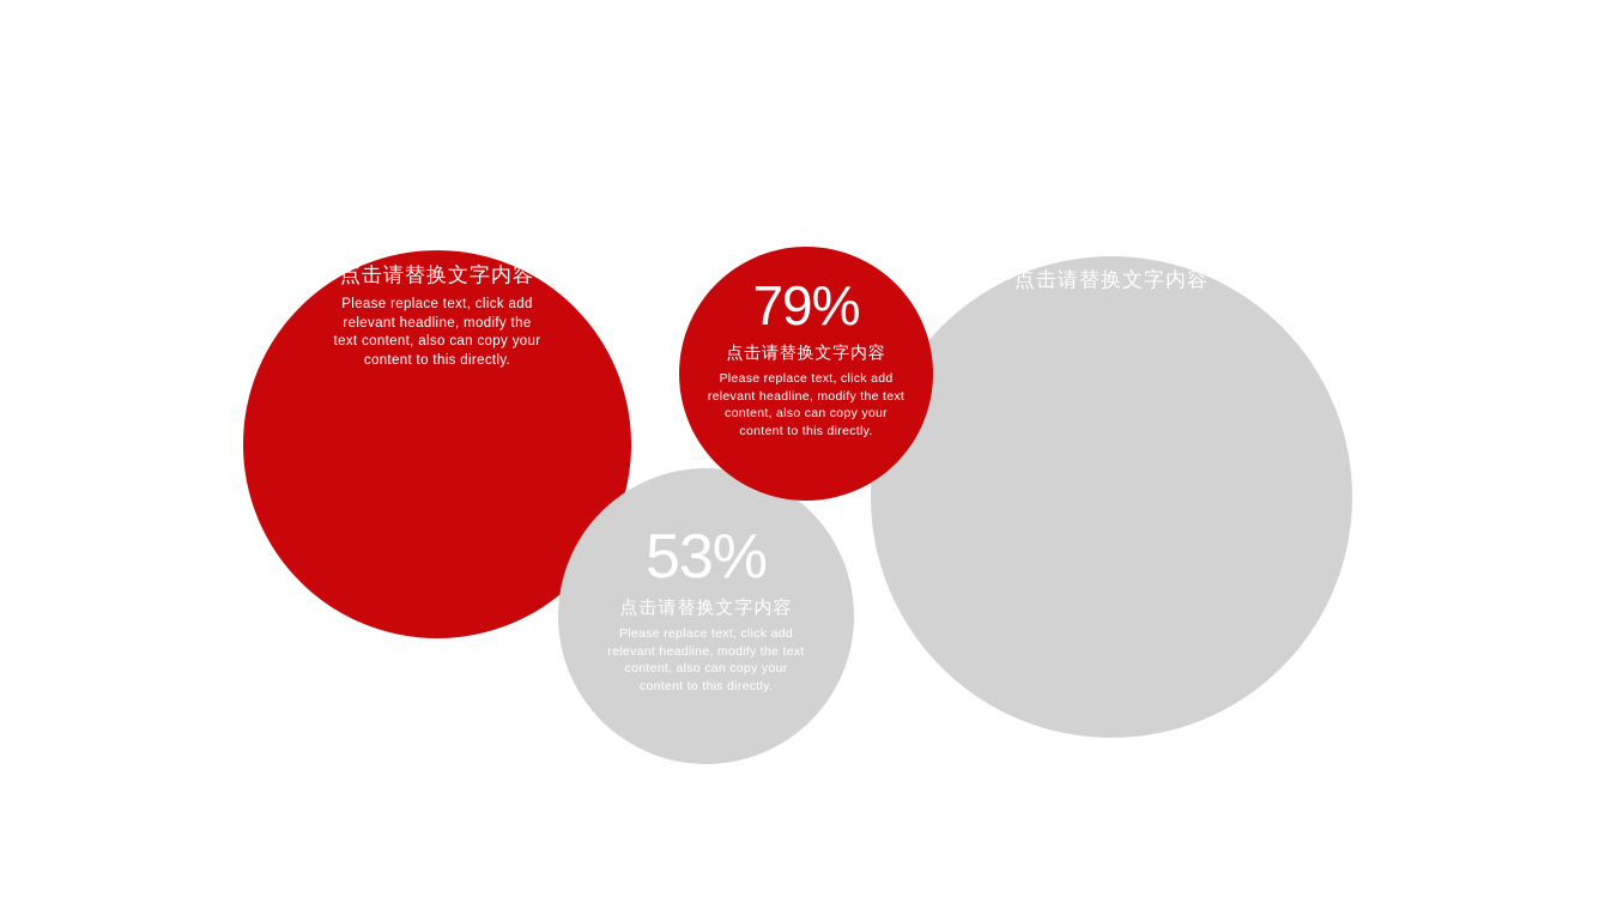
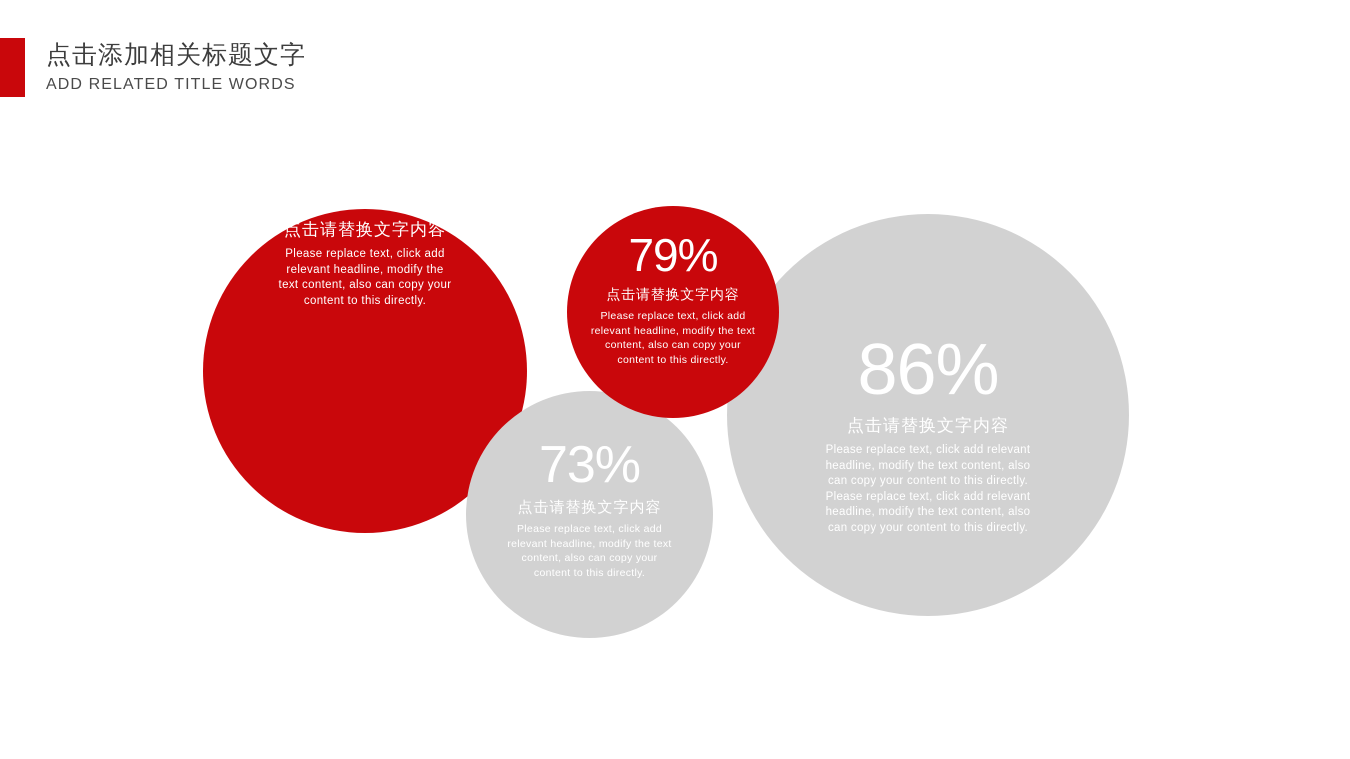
+ 点击添加相关标题文字
+ ADD RELATED TITLE WORDS
  点击请替换文字内容
  Please replace text, click add relevant headline, modify the text content, also can copy your content to this directly.
- 53%
+ 73%
  点击请替换文字内容
  Please replace text, click add relevant headline, modify the text content, also can copy your content to this directly.
+ 86%
  点击请替换文字内容
+ Please replace text, click add relevant headline, modify the text content, also can copy your content to this directly. Please replace text, click add relevant headline, modify the text content, also can copy your content to this directly.
  79%
  点击请替换文字内容
  Please replace text, click add relevant headline, modify the text content, also can copy your content to this directly.
